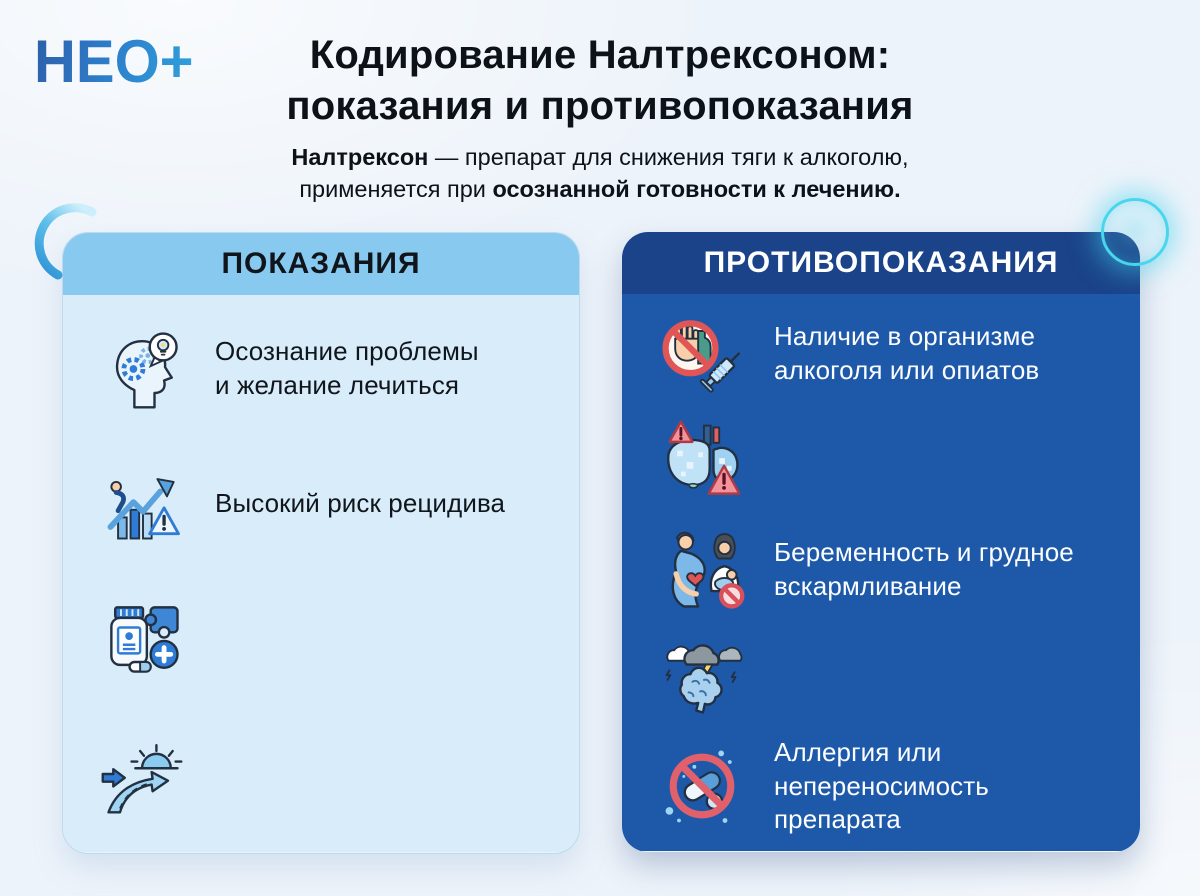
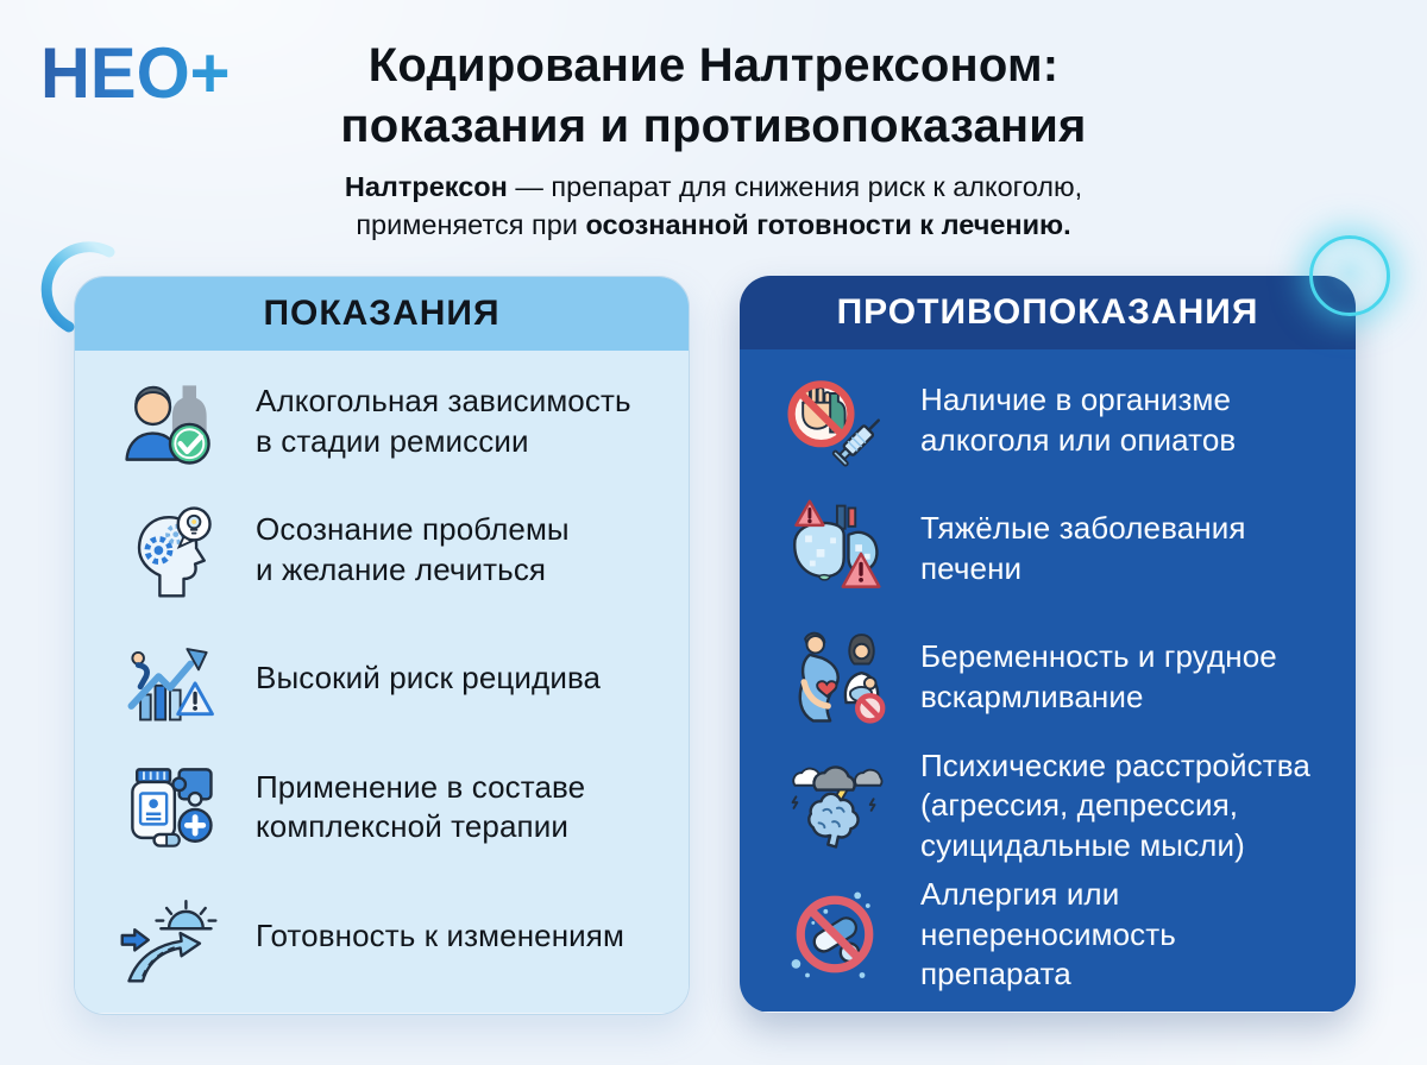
  НЕО+
  Кодирование Налтрексоном:
  показания и противопоказания
- Налтрексон — препарат для снижения тяги к алкоголю,
+ Налтрексон — препарат для снижения риск к алкоголю,
  применяется при осознанной готовности к лечению.
  ПОКАЗАНИЯ
+ Алкогольная зависимость
+ в стадии ремиссии
  Осознание проблемы
  и желание лечиться
  Высокий риск рецидива
+ Применение в составе
+ комплексной терапии
+ Готовность к изменениям
  ПРОТИВОПОКАЗАНИЯ
  Наличие в организме
  алкоголя или опиатов
+ Тяжёлые заболевания
+ печени
  Беременность и грудное
  вскармливание
+ Психические расстройства
+ (агрессия, депрессия,
+ суицидальные мысли)
  Аллергия или
  непереносимость
  препарата
